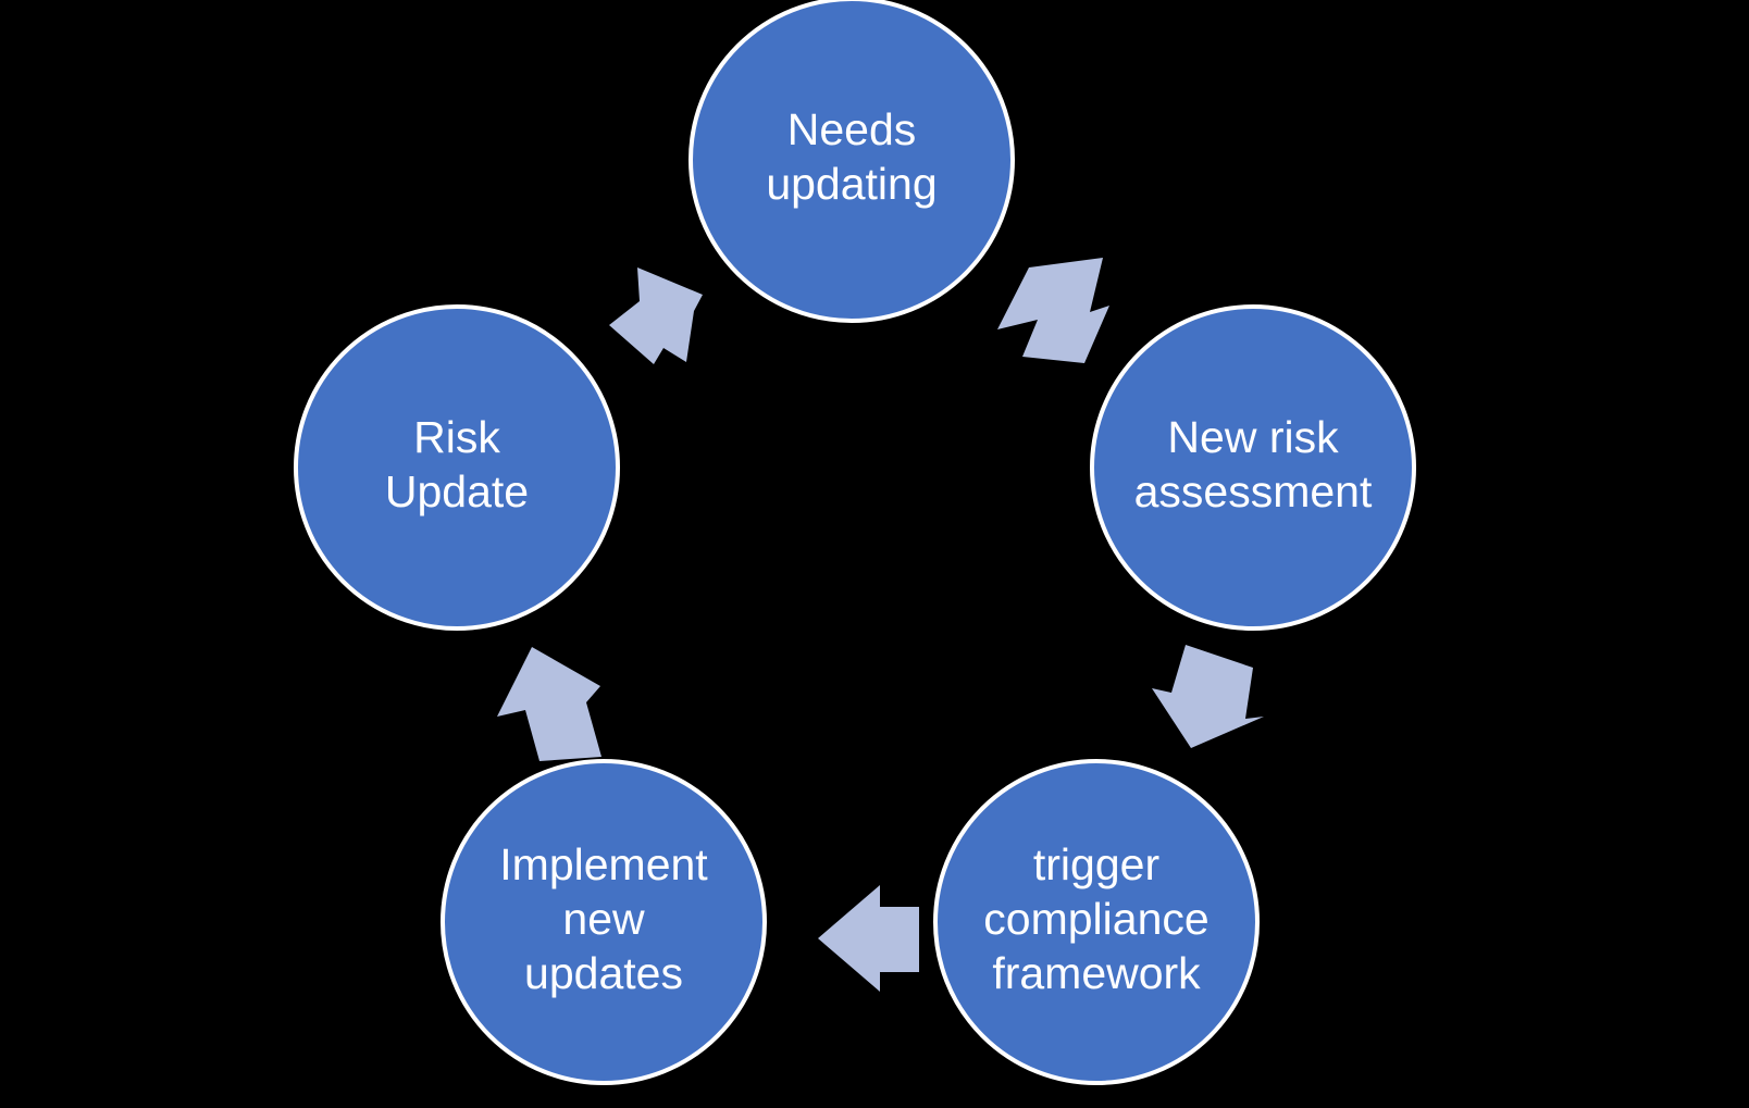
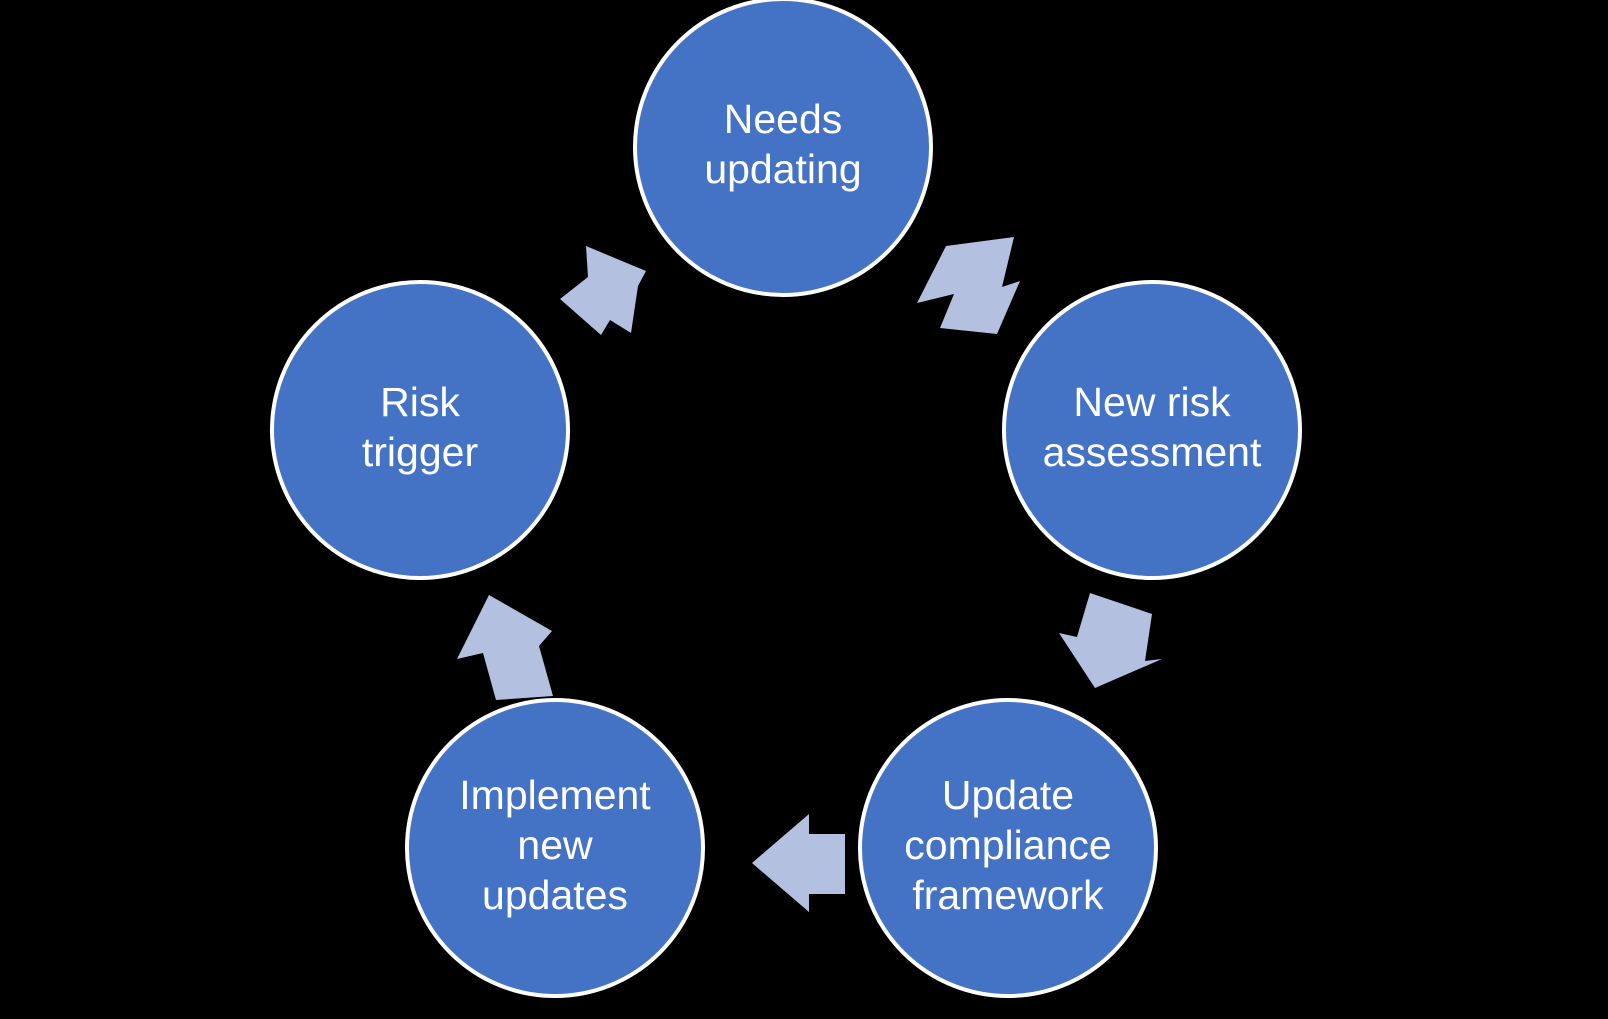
  Needs
  updating
  New risk
  assessment
- trigger
+ Update
  compliance
  framework
  Implement
  new
  updates
  Risk
- Update
+ trigger
